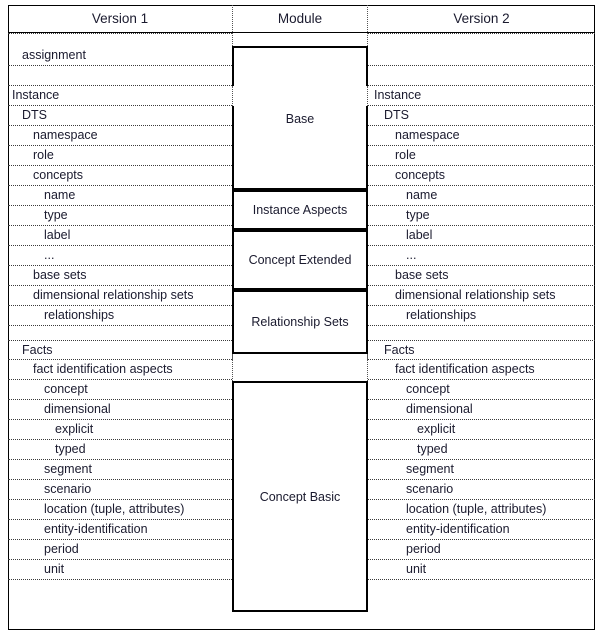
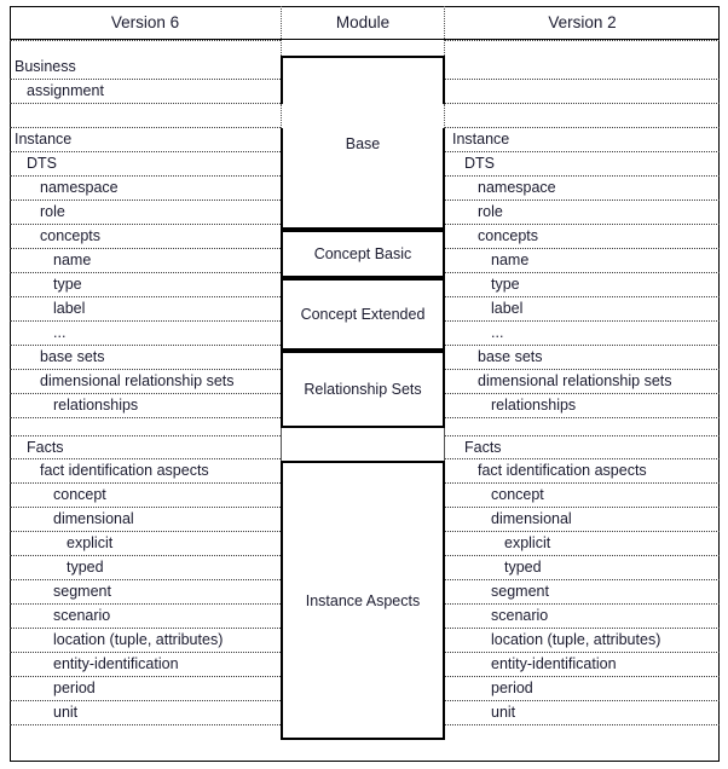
- Version 1
+ Version 6
  Module
  Version 2
+ Business
  assignment
  Instance
  Instance
  DTS
  DTS
  namespace
  namespace
  role
  role
  concepts
  concepts
  name
  name
  type
  type
  label
  label
  ...
  ...
  base sets
  base sets
  dimensional relationship sets
  dimensional relationship sets
  relationships
  relationships
  Facts
  Facts
  fact identification aspects
  fact identification aspects
  concept
  concept
  dimensional
  dimensional
  explicit
  explicit
  typed
  typed
  segment
  segment
  scenario
  scenario
  location (tuple, attributes)
  location (tuple, attributes)
  entity-identification
  entity-identification
  period
  period
  unit
  unit
  Base
- Instance Aspects
+ Concept Basic
  Concept Extended
  Relationship Sets
- Concept Basic
+ Instance Aspects
